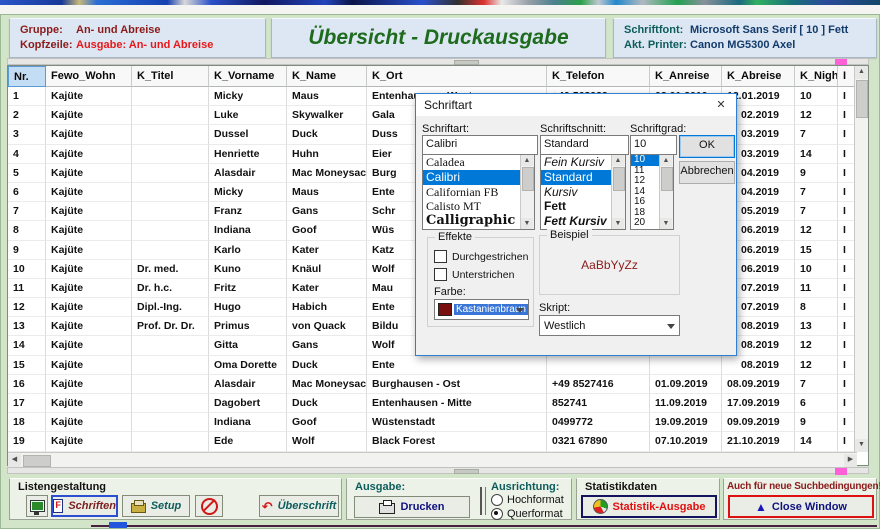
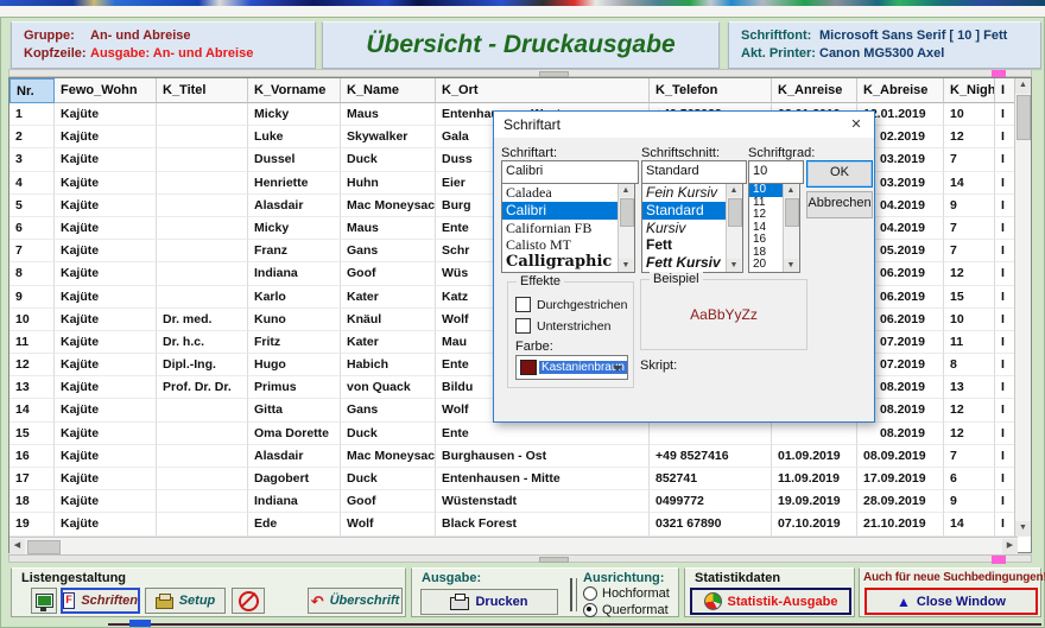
  Gruppe:
  An- und Abreise
  Kopfzeile:
  Ausgabe: An- und Abreise
  Übersicht - Druckausgabe
  Schriftfont:
  Microsoft Sans Serif [ 10 ] Fett
  Akt. Printer:
  Canon MG5300 Axel
  Nr.
  Fewo_Wohn
  K_Titel
  K_Vorname
  K_Name
  K_Ort
  K_Telefon
  K_Anreise
  K_Abreise
  K_Nigh
  I
  1
  Kajüte
  Micky
  Maus
  .01.2019
  10
  I
  2
  Kajüte
  Luke
  Skywalker
  Gala
  02.2019
  12
  I
  3
  Kajüte
  Dussel
  Duck
  Duss
  03.2019
  7
  I
  4
  Kajüte
  Henriette
  Huhn
  Eier
  03.2019
  14
  I
  5
  Kajüte
  Alasdair
  Mac Moneysac
  Burg
  04.2019
  9
  I
  6
  Kajüte
  Micky
  Maus
  Ente
  04.2019
  7
  I
  7
  Kajüte
  Franz
  Gans
  Schr
  05.2019
  7
  I
  8
  Kajüte
  Indiana
  Goof
  Wüs
  06.2019
  12
  I
  9
  Kajüte
  Karlo
  Kater
  Katz
  06.2019
  15
  I
  10
  Kajüte
  Dr. med.
  Kuno
  Knäul
  Wolf
  06.2019
  10
  I
  11
  Kajüte
  Dr. h.c.
  Fritz
  Kater
  Mau
  07.2019
  11
  I
  12
  Kajüte
  Dipl.-Ing.
  Hugo
  Habich
  Ente
  07.2019
  8
  I
  13
  Kajüte
  Prof. Dr. Dr.
  Primus
  von Quack
  Bildu
  08.2019
  13
  I
  14
  Kajüte
  Gitta
  Gans
  Wolf
  08.2019
  12
  I
  15
  Kajüte
  Oma Dorette
  Duck
  Ente
  08.2019
  12
  I
  16
  Kajüte
  Alasdair
  Mac Moneysac
  Burghausen - Ost
  +49 8527416
  01.09.2019
  08.09.2019
  7
  I
  17
  Kajüte
  Dagobert
  Duck
  Entenhausen - Mitte
  852741
  11.09.2019
  17.09.2019
  6
  I
  18
  Kajüte
  Indiana
  Goof
  Wüstenstadt
  0499772
  19.09.2019
- 09.09.2019
+ 28.09.2019
  9
  I
  19
  Kajüte
  Ede
  Wolf
  Black Forest
  0321 67890
  07.10.2019
  21.10.2019
  14
  I
  Listengestaltung
  F
  Schriften
  Setup
  ↶
  Überschrift
  Ausgabe:
  Drucken
  Ausrichtung:
  Hochformat
  Querformat
  Statistikdaten
  Statistik-Ausgabe
  Auch für neue Suchbedingungen
  ▲
  Close Window
  Schriftart
  ✕
  Schriftart:
  Schriftschnitt:
  Schriftgrad:
  Calibri
  Standard
  10
  OK
  Abbrechen
  Caladea
  Calibri
  Californian FB
  Calisto MT
  Calligraphic
  Fein Kursiv
  Standard
  Kursiv
  Fett
  Fett Kursiv
  10
  11
  12
  14
  16
  18
  20
  Effekte
  Durchgestrichen
  Unterstrichen
  Farbe:
  Kastanienbraun
  Beispiel
  AaBbYyZz
  Skript:
- Westlich
